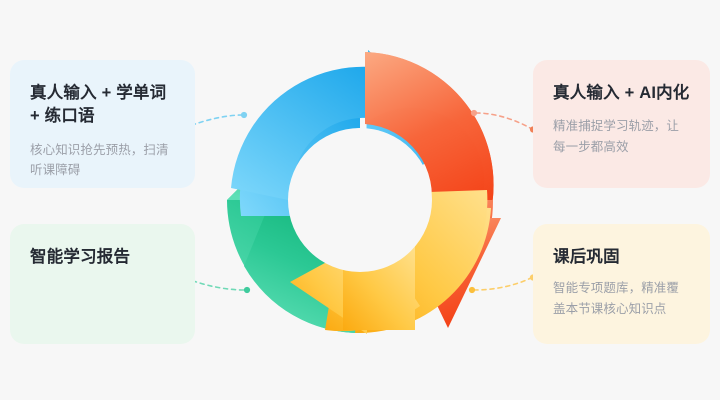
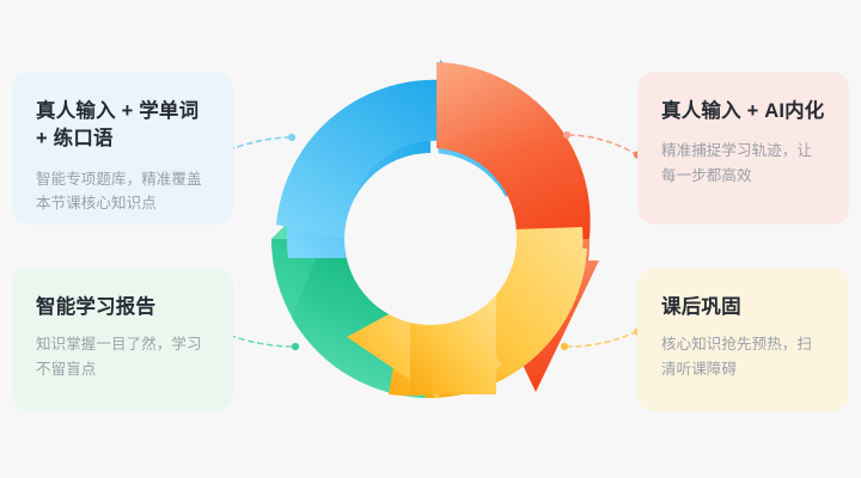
  真人输入 + 学单词 + 练口语
- 核心知识抢先预热，扫清听课障碍
+ 智能专项题库，精准覆盖本节课核心知识点
  真人输入 + AI内化
  精准捕捉学习轨迹，让每一步都高效
  智能学习报告
+ 知识掌握一目了然，学习不留盲点
  课后巩固
- 智能专项题库，精准覆盖本节课核心知识点
+ 核心知识抢先预热，扫清听课障碍
